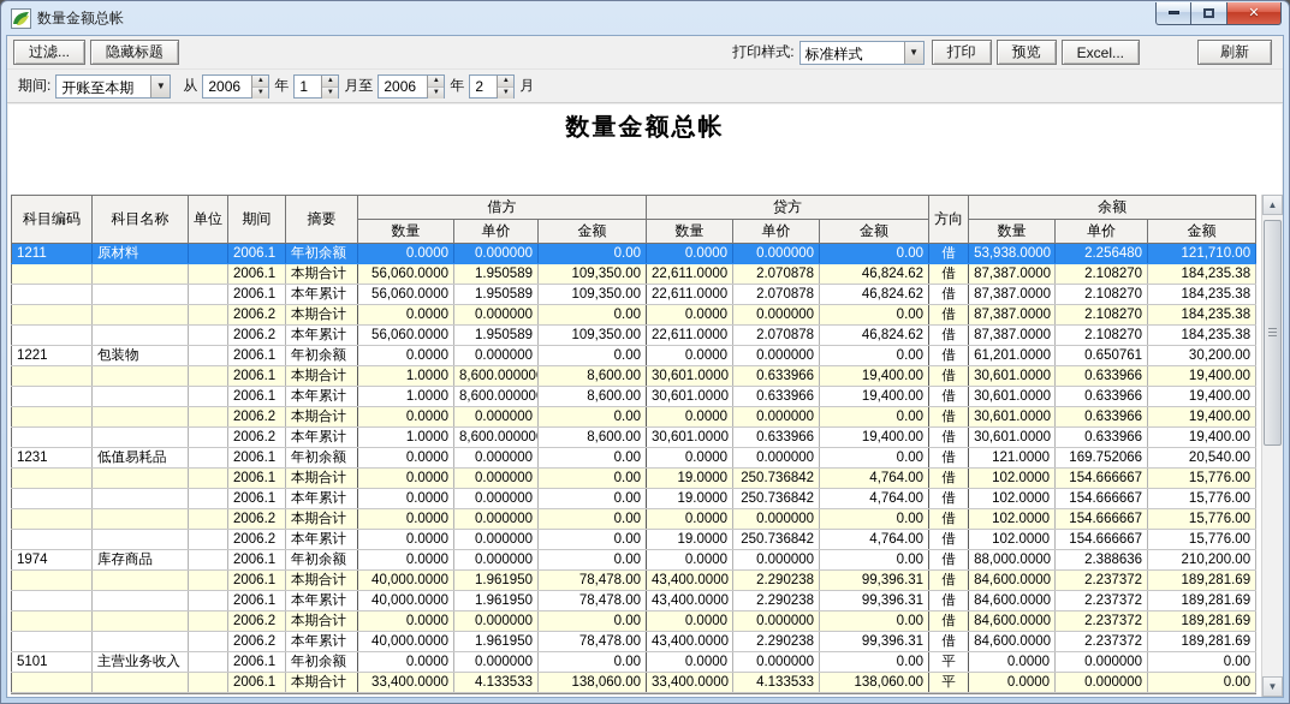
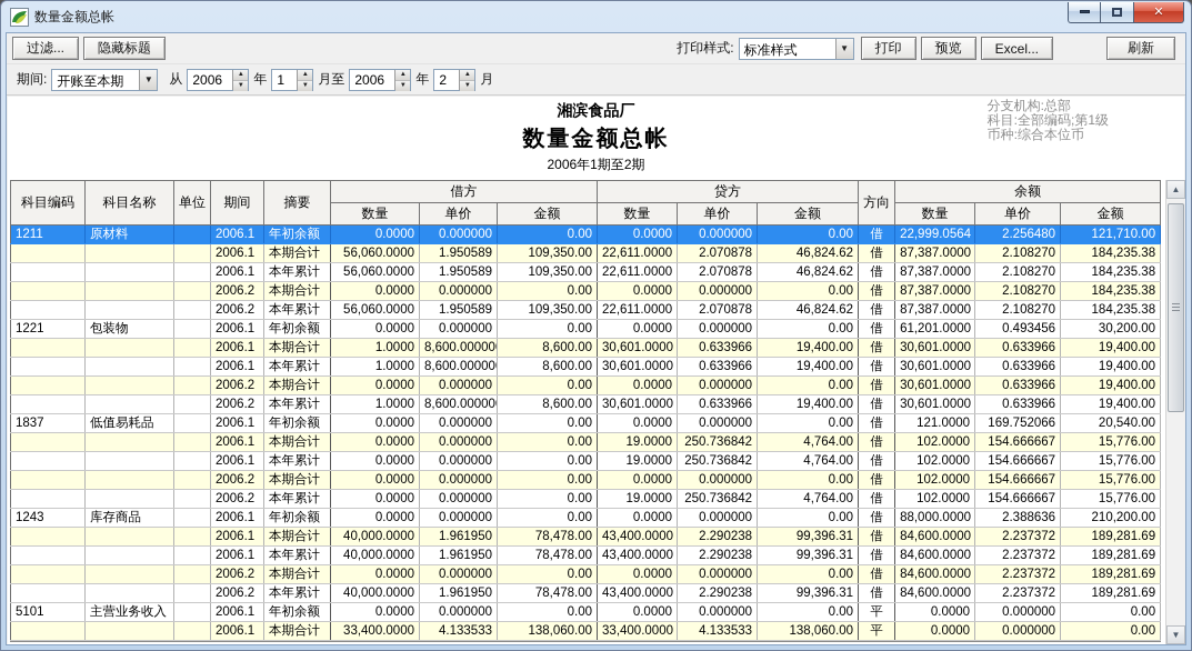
  数量金额总帐
  ✕
  过滤...
  隐藏标题
  打印样式:
  标准样式
  ▼
  打印
  预览
  Excel...
  刷新
  期间:
  开账至本期
  ▼
  从
  2006
  年
  1
  月至
  2006
  年
  2
  月
+ 湘滨食品厂
  数量金额总帐
+ 2006年1期至2期
+ 分支机构:总部
+ 科目:全部编码;第1级
+ 币种:综合本位币
  科目编码	科目名称	单位	期间	摘要	借方	贷方	方向	余额
  数量	单价	金额	数量	单价	金额	数量	单价	金额
- 1211	原材料		2006.1	年初余额	0.0000	0.000000	0.00	0.0000	0.000000	0.00	借	53,938.0000	2.256480	121,710.00
+ 1211	原材料		2006.1	年初余额	0.0000	0.000000	0.00	0.0000	0.000000	0.00	借	22,999.0564	2.256480	121,710.00
  			2006.1	本期合计	56,060.0000	1.950589	109,350.00	22,611.0000	2.070878	46,824.62	借	87,387.0000	2.108270	184,235.38
  			2006.1	本年累计	56,060.0000	1.950589	109,350.00	22,611.0000	2.070878	46,824.62	借	87,387.0000	2.108270	184,235.38
  			2006.2	本期合计	0.0000	0.000000	0.00	0.0000	0.000000	0.00	借	87,387.0000	2.108270	184,235.38
  			2006.2	本年累计	56,060.0000	1.950589	109,350.00	22,611.0000	2.070878	46,824.62	借	87,387.0000	2.108270	184,235.38
- 1221	包装物		2006.1	年初余额	0.0000	0.000000	0.00	0.0000	0.000000	0.00	借	61,201.0000	0.650761	30,200.00
+ 1221	包装物		2006.1	年初余额	0.0000	0.000000	0.00	0.0000	0.000000	0.00	借	61,201.0000	0.493456	30,200.00
  			2006.1	本期合计	1.0000	8,600.00000	8,600.00	30,601.0000	0.633966	19,400.00	借	30,601.0000	0.633966	19,400.00
  			2006.1	本年累计	1.0000	8,600.00000	8,600.00	30,601.0000	0.633966	19,400.00	借	30,601.0000	0.633966	19,400.00
  			2006.2	本期合计	0.0000	0.000000	0.00	0.0000	0.000000	0.00	借	30,601.0000	0.633966	19,400.00
  			2006.2	本年累计	1.0000	8,600.00000	8,600.00	30,601.0000	0.633966	19,400.00	借	30,601.0000	0.633966	19,400.00
- 1231	低值易耗品		2006.1	年初余额	0.0000	0.000000	0.00	0.0000	0.000000	0.00	借	121.0000	169.752066	20,540.00
+ 1837	低值易耗品		2006.1	年初余额	0.0000	0.000000	0.00	0.0000	0.000000	0.00	借	121.0000	169.752066	20,540.00
  			2006.1	本期合计	0.0000	0.000000	0.00	19.0000	250.736842	4,764.00	借	102.0000	154.666667	15,776.00
  			2006.1	本年累计	0.0000	0.000000	0.00	19.0000	250.736842	4,764.00	借	102.0000	154.666667	15,776.00
  			2006.2	本期合计	0.0000	0.000000	0.00	0.0000	0.000000	0.00	借	102.0000	154.666667	15,776.00
  			2006.2	本年累计	0.0000	0.000000	0.00	19.0000	250.736842	4,764.00	借	102.0000	154.666667	15,776.00
- 1974	库存商品		2006.1	年初余额	0.0000	0.000000	0.00	0.0000	0.000000	0.00	借	88,000.0000	2.388636	210,200.00
+ 1243	库存商品		2006.1	年初余额	0.0000	0.000000	0.00	0.0000	0.000000	0.00	借	88,000.0000	2.388636	210,200.00
  			2006.1	本期合计	40,000.0000	1.961950	78,478.00	43,400.0000	2.290238	99,396.31	借	84,600.0000	2.237372	189,281.69
  			2006.1	本年累计	40,000.0000	1.961950	78,478.00	43,400.0000	2.290238	99,396.31	借	84,600.0000	2.237372	189,281.69
  			2006.2	本期合计	0.0000	0.000000	0.00	0.0000	0.000000	0.00	借	84,600.0000	2.237372	189,281.69
  			2006.2	本年累计	40,000.0000	1.961950	78,478.00	43,400.0000	2.290238	99,396.31	借	84,600.0000	2.237372	189,281.69
  5101	主营业务收入		2006.1	年初余额	0.0000	0.000000	0.00	0.0000	0.000000	0.00	平	0.0000	0.000000	0.00
  			2006.1	本期合计	33,400.0000	4.133533	138,060.00	33,400.0000	4.133533	138,060.00	平	0.0000	0.000000	0.00
  ▲
  ▼
